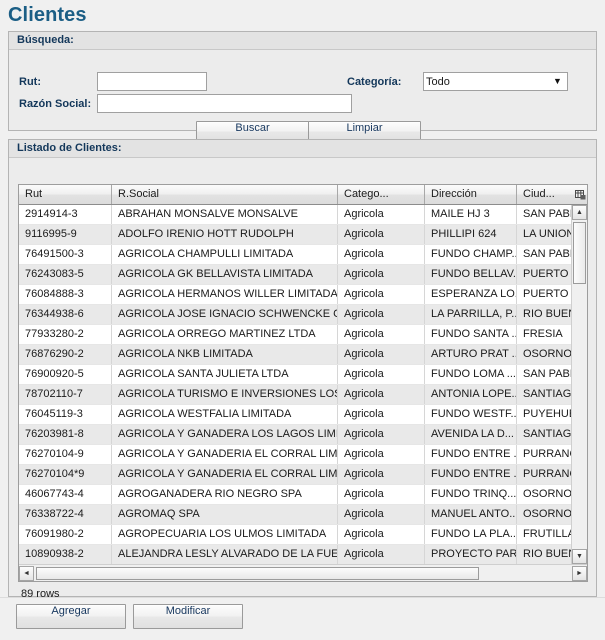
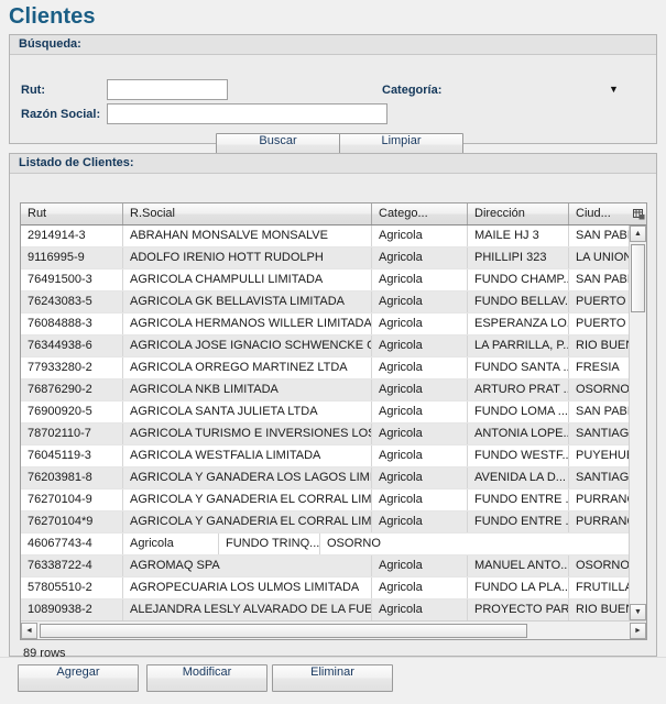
  Clientes
  Búsqueda:
  Rut:
  Razón Social:
  Categoría:
- Todo
  ▼
  Buscar
  Limpiar
  Listado de Clientes:
  Rut
  R.Social
  Catego...
  Dirección
  Ciud...
  2914914-3
  ABRAHAN MONSALVE MONSALVE
  Agricola
  MAILE HJ 3
  SAN PAB
  9116995-9
  ADOLFO IRENIO HOTT RUDOLPH
  Agricola
- PHILLIPI 624
+ PHILLIPI 323
  LA UNIO
  76491500-3
  AGRICOLA CHAMPULLI LIMITADA
  Agricola
  FUNDO CHAMP..
  SAN PAB
  76243083-5
  AGRICOLA GK BELLAVISTA LIMITADA
  Agricola
  FUNDO BELLAV.
  76084888-3
  AGRICOLA HERMANOS WILLER LIMITADA
  Agricola
  ESPERANZA LO.
  76344938-6
  AGRICOLA JOSE IGNACIO SCHWENCKE C
  Agricola
  LA PARRILLA, P..
  RIO BUE
  77933280-2
  AGRICOLA ORREGO MARTINEZ LTDA
  Agricola
  FUNDO SANTA ..
  FRESIA
  76876290-2
  AGRICOLA NKB LIMITADA
  Agricola
  ARTURO PRAT ..
  OSORNO
  76900920-5
  AGRICOLA SANTA JULIETA LTDA
  Agricola
  FUNDO LOMA ...
  SAN PAB
  78702110-7
  AGRICOLA TURISMO E INVERSIONES LOS
  Agricola
  ANTONIA LOPE..
  SANTIAG
  76045119-3
  AGRICOLA WESTFALIA LIMITADA
  Agricola
  FUNDO WESTF..
  PUYEHU
  76203981-8
  AGRICOLA Y GANADERA LOS LAGOS LIMI
  Agricola
  AVENIDA LA D...
  SANTIAG
  76270104-9
  AGRICOLA Y GANADERIA EL CORRAL LIM
  Agricola
  FUNDO ENTRE .
  76270104*9
  AGRICOLA Y GANADERIA EL CORRAL LIM
  Agricola
  FUNDO ENTRE .
  46067743-4
- AGROGANADERA RIO NEGRO SPA
  Agricola
  FUNDO TRINQ...
  OSORNO
  76338722-4
  AGROMAQ SPA
  Agricola
  MANUEL ANTO...
  OSORNO
- 76091980-2
+ 57805510-2
  AGROPECUARIA LOS ULMOS LIMITADA
  Agricola
  FUNDO LA PLA..
  FRUTILL
  10890938-2
  ALEJANDRA LESLY ALVARADO DE LA FUE
  Agricola
  PROYECTO PAR
  RIO BUE
  89 rows
  Agregar
  Modificar
+ Eliminar
